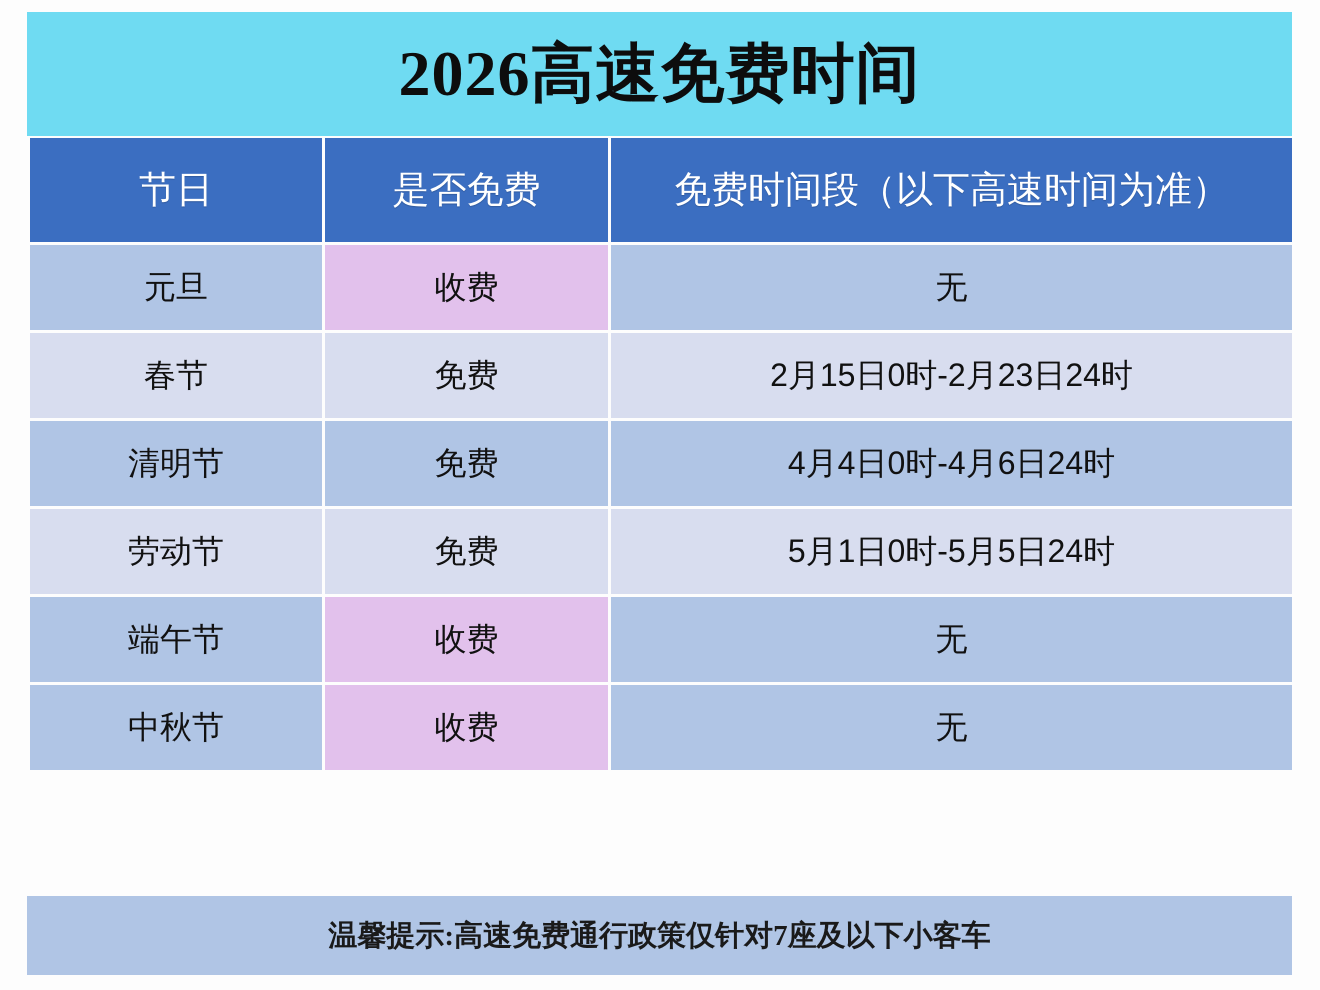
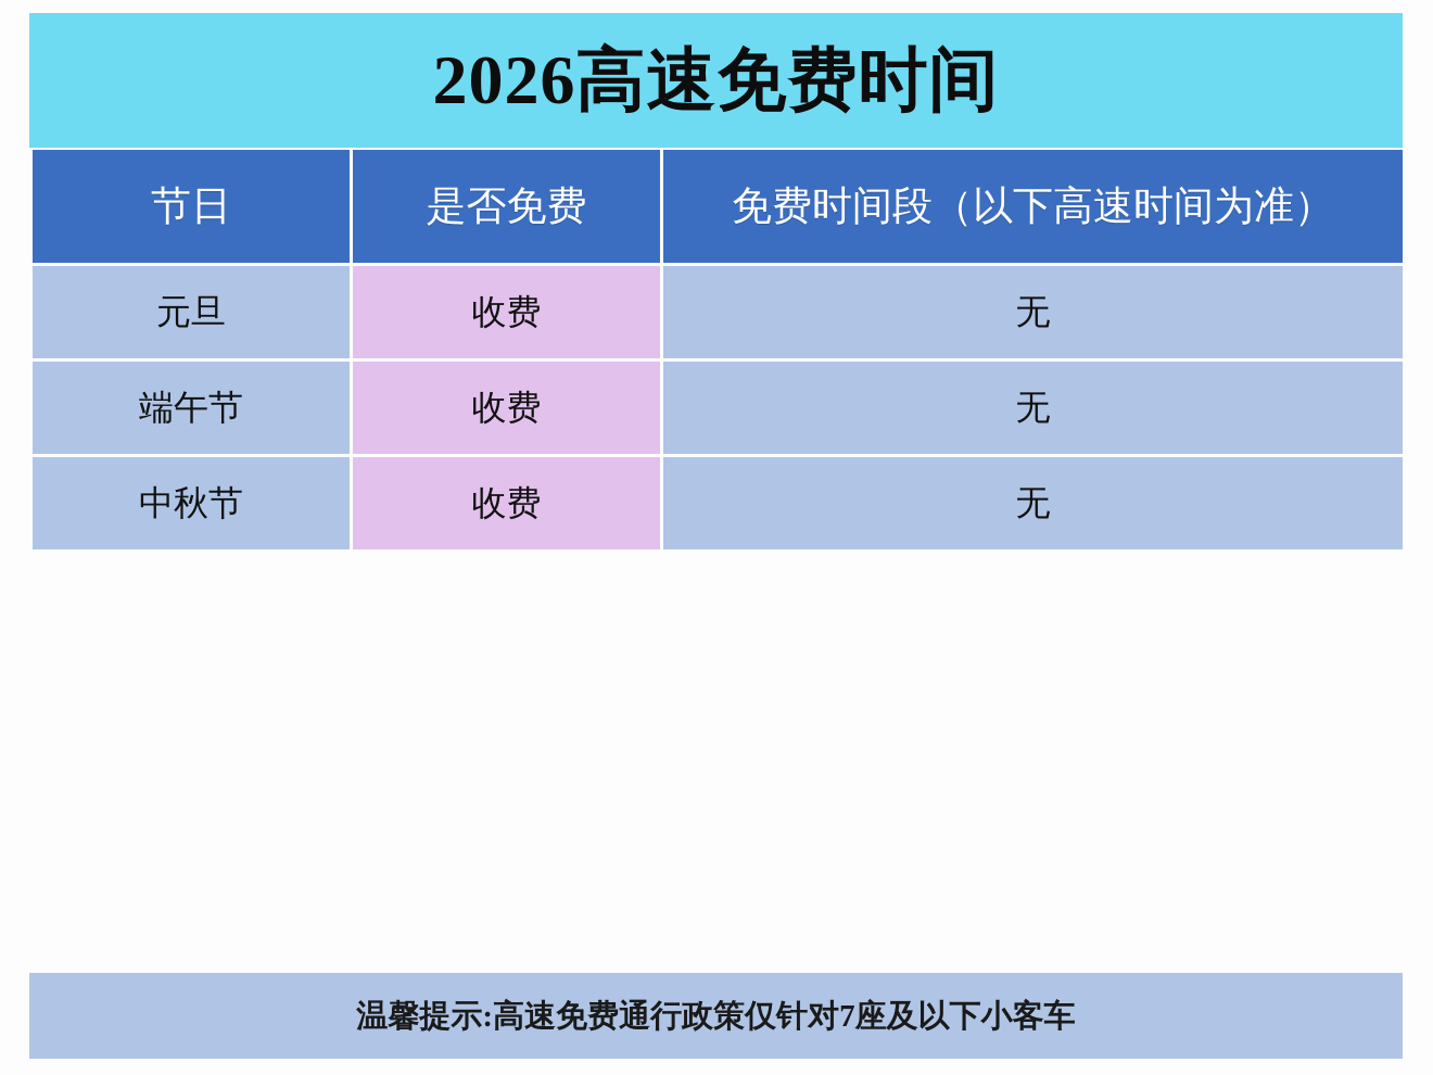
  2026高速免费时间
  节日	是否免费	免费时间段（以下高速时间为准）
  元旦	收费	无
- 春节	免费	2月15日0时-2月23日24时
- 清明节	免费	4月4日0时-4月6日24时
- 劳动节	免费	5月1日0时-5月5日24时
  端午节	收费	无
  中秋节	收费	无
  温馨提示:高速免费通行政策仅针对7座及以下小客车
